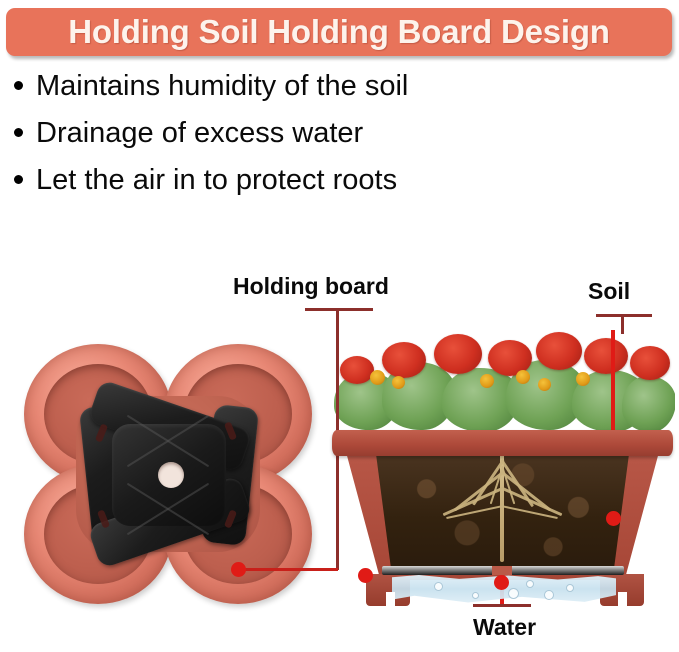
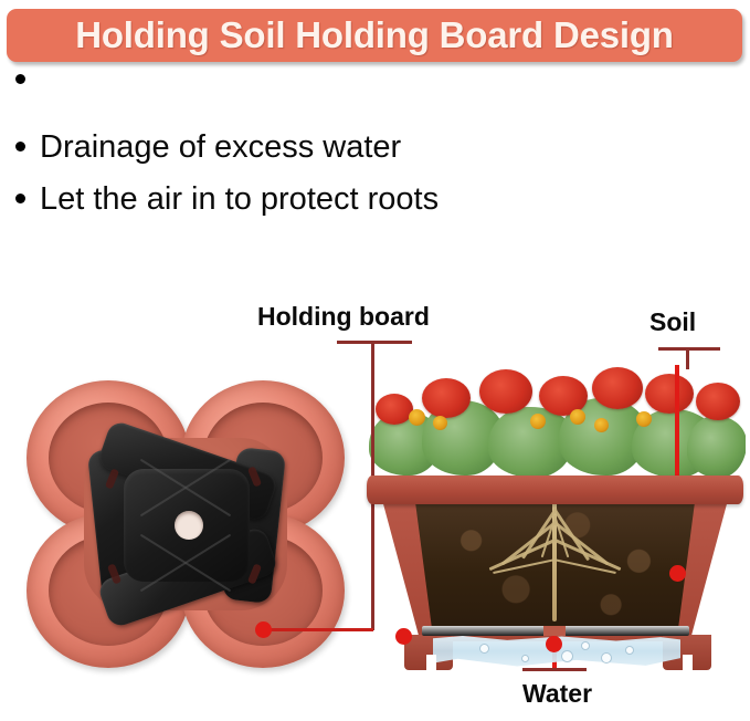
  Holding Soil Holding Board Design
- Maintains humidity of the soil
  Drainage of excess water
  Let the air in to protect roots
  Holding board
  Soil
  Water
